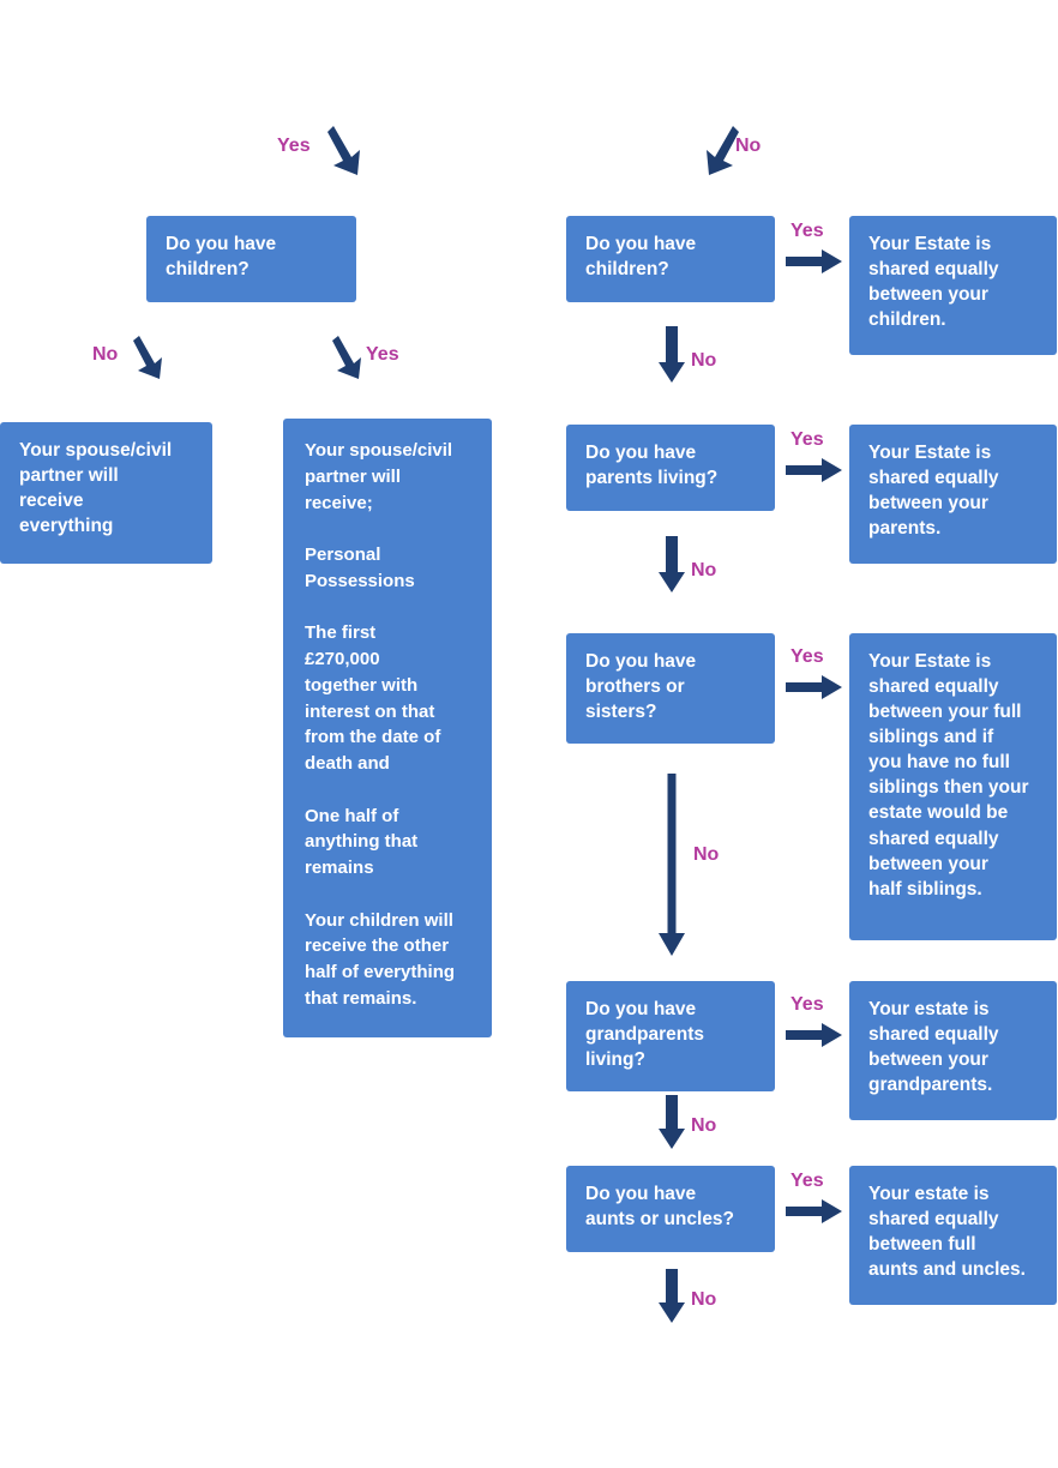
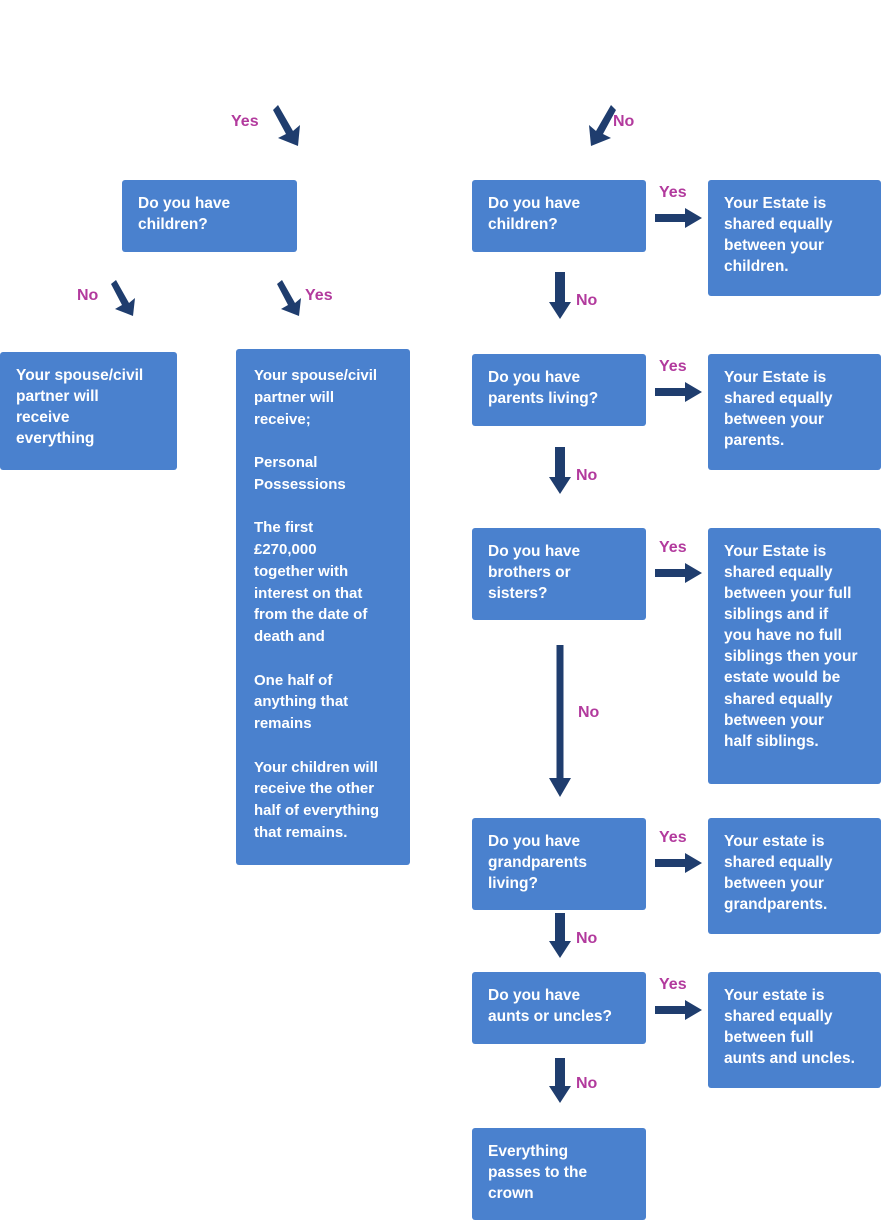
  Yes
  No
  Do you have
  children?
  No
  Yes
  Your spouse/civil
  partner will
  receive
  everything
  Your spouse/civil
  partner will
  receive;
  Personal
  Possessions
  The first
  £270,000
  together with
  interest on that
  from the date of
  death and
  One half of
  anything that
  remains
  Your children will
  receive the other
  half of everything
  that remains.
  Do you have
  children?
  Yes
  Your Estate is
  shared equally
  between your
  children.
  No
  Do you have
  parents living?
  Yes
  Your Estate is
  shared equally
  between your
  parents.
  No
  Do you have
  brothers or
  sisters?
  Yes
  Your Estate is
  shared equally
  between your full
  siblings and if
  you have no full
  siblings then your
  estate would be
  shared equally
  between your
  half siblings.
  No
  Do you have
  grandparents
  living?
  Yes
  Your estate is
  shared equally
  between your
  grandparents.
  No
  Do you have
  aunts or uncles?
  Yes
  Your estate is
  shared equally
  between full
  aunts and uncles.
  No
+ Everything
+ passes to the
+ crown
